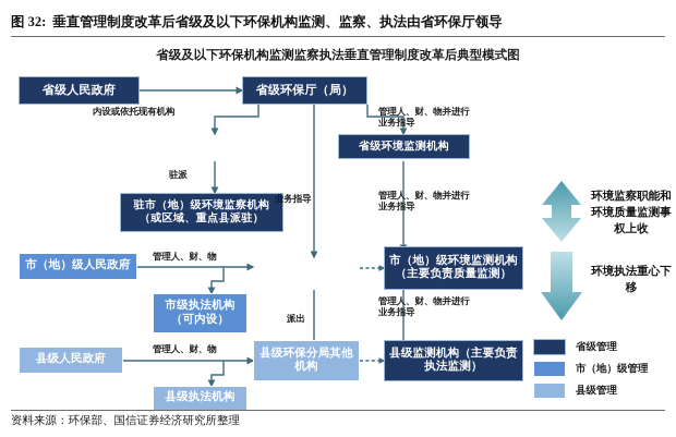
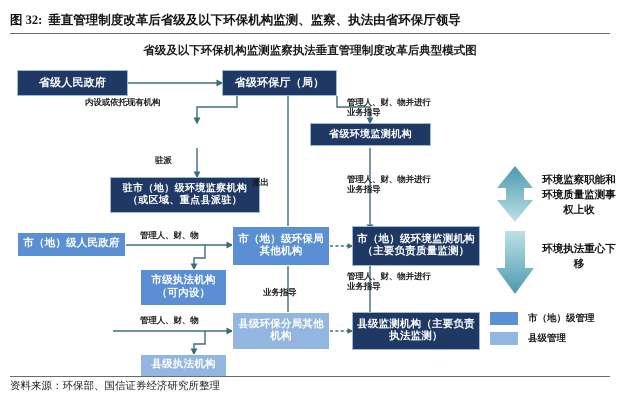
  图 32:
  垂直管理制度改革后省级及以下环保机构监测、监察、执法由省环保厅领导
  省级及以下环保机构监测监察执法垂直管理制度改革后典型模式图
  省级人民政府
  省级环保厅（局）
  省级环境监测机构
  驻市（地）级环境监察机构（或区域、重点县派驻）
  市（地）级人民政府
+ 市（地）级环保局其他机构
  市级执法机构（可内设）
  市（地）级环境监测机构（主要负责质量监测）
- 县级人民政府
  县级环保分局其他机构
  县级执法机构
  县级监测机构（主要负责执法监测）
  内设或依托现有机构
  驻派
- 业务指导
+ 派出
  管理人、财、物并进行业务指导
  管理人、财、物并进行业务指导
  管理人、财、物
  管理人、财、物并进行业务指导
- 派出
+ 业务指导
  管理人、财、物
  环境监察职能和环境质量监测事权上收
  环境执法重心下移
- 省级管理
  市（地）级管理
  县级管理
  资料来源：环保部、国信证券经济研究所整理
